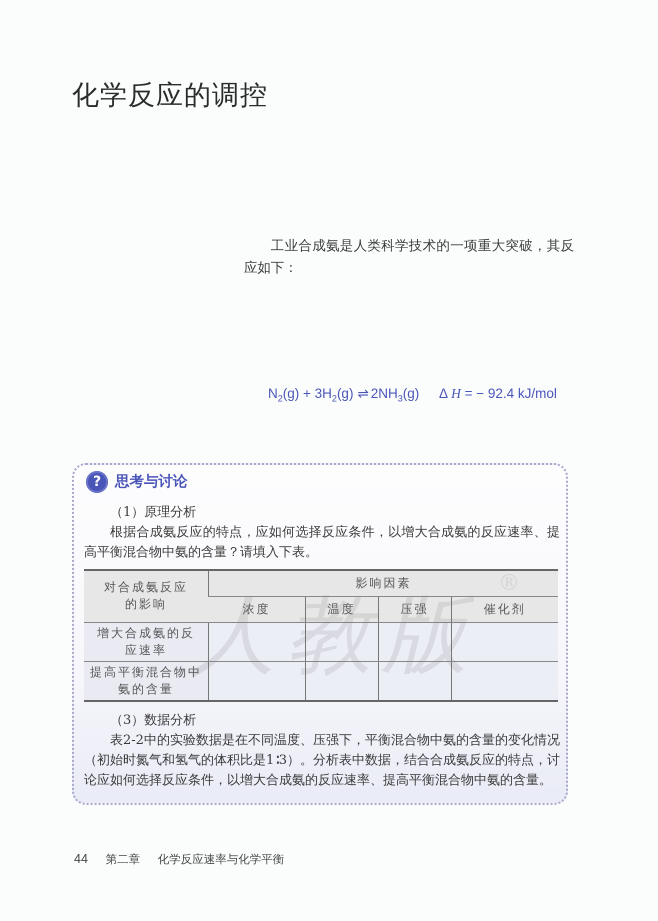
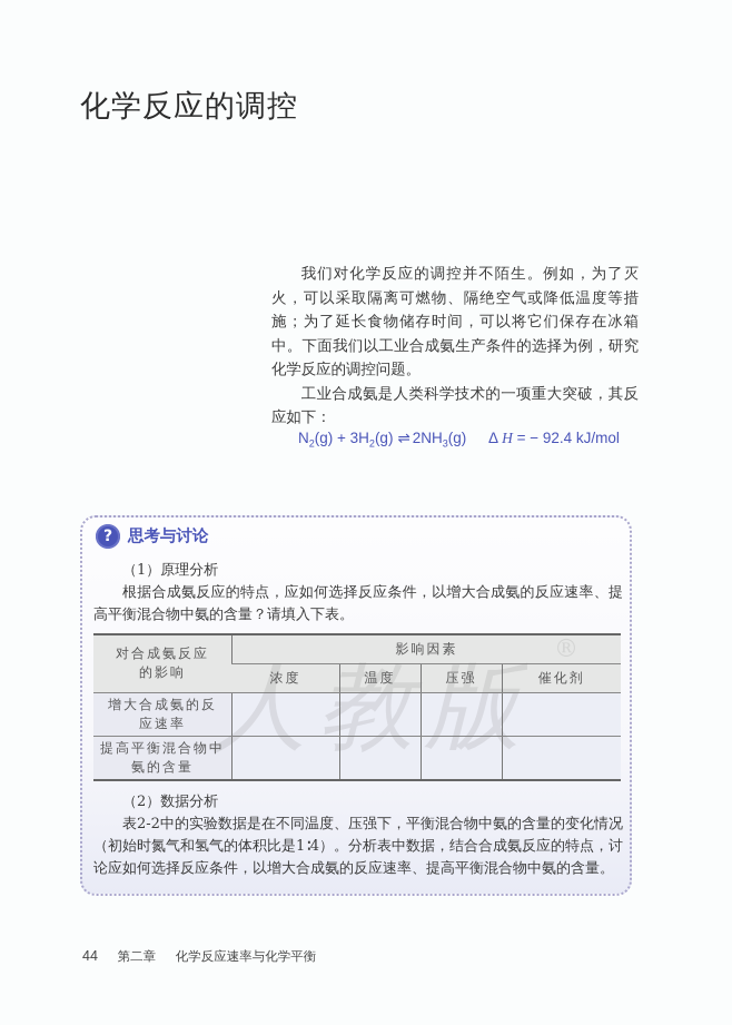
  化学反应的调控
+ 我们对化学反应的调控并不陌生。例如，为了灭火，可以采取隔离可燃物、隔绝空气或降低温度等措施；为了延长食物储存时间，可以将它们保存在冰箱中。下面我们以工业合成氨生产条件的选择为例，研究化学反应的调控问题。
  工业合成氨是人类科学技术的一项重大突破，其反应如下：
  N2(g) + 3H2(g) ⇌ 2NH3(g) Δ H = − 92.4 kJ/mol
  ?
  思考与讨论
  （1）原理分析
  根据合成氨反应的特点，应如何选择反应条件，以增大合成氨的反应速率、提高平衡混合物中氨的含量？请填入下表。
  对合成氨反应的影响	影响因素
  浓度	温度	压强	催化剂
  增大合成氨的反应速率
  提高平衡混合物中氨的含量
- （3）数据分析
+ （2）数据分析
- 表2-2中的实验数据是在不同温度、压强下，平衡混合物中氨的含量的变化情况（初始时氮气和氢气的体积比是1∶3）。分析表中数据，结合合成氨反应的特点，讨论应如何选择反应条件，以增大合成氨的反应速率、提高平衡混合物中氨的含量。
+ 表2-2中的实验数据是在不同温度、压强下，平衡混合物中氨的含量的变化情况（初始时氮气和氢气的体积比是1∶4）。分析表中数据，结合合成氨反应的特点，讨论应如何选择反应条件，以增大合成氨的反应速率、提高平衡混合物中氨的含量。
  人教版
  ®
  44 第二章 化学反应速率与化学平衡
